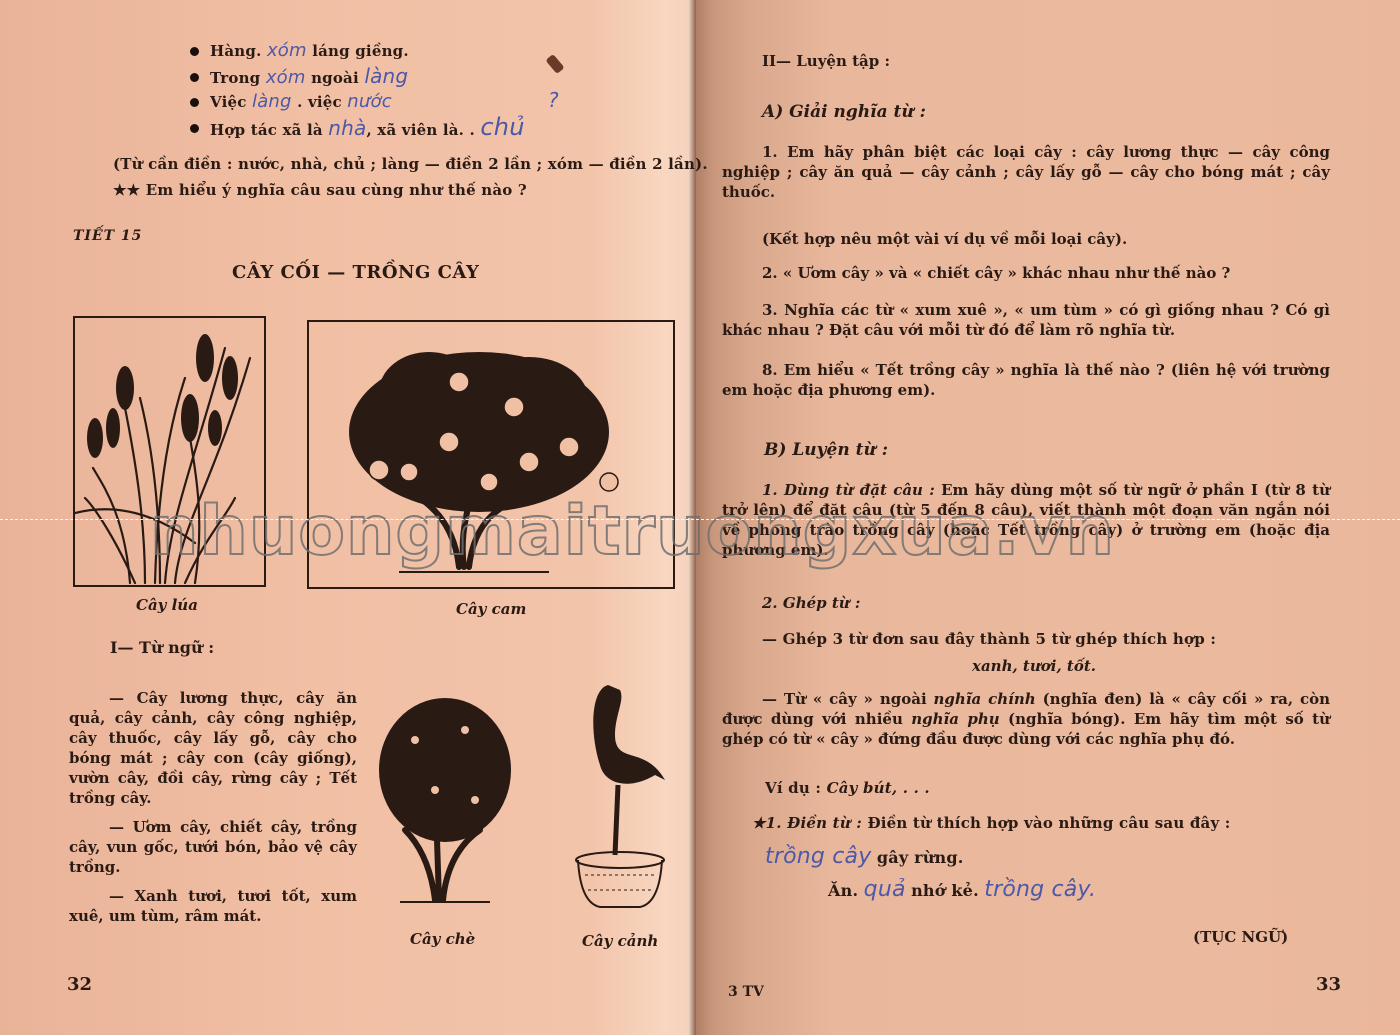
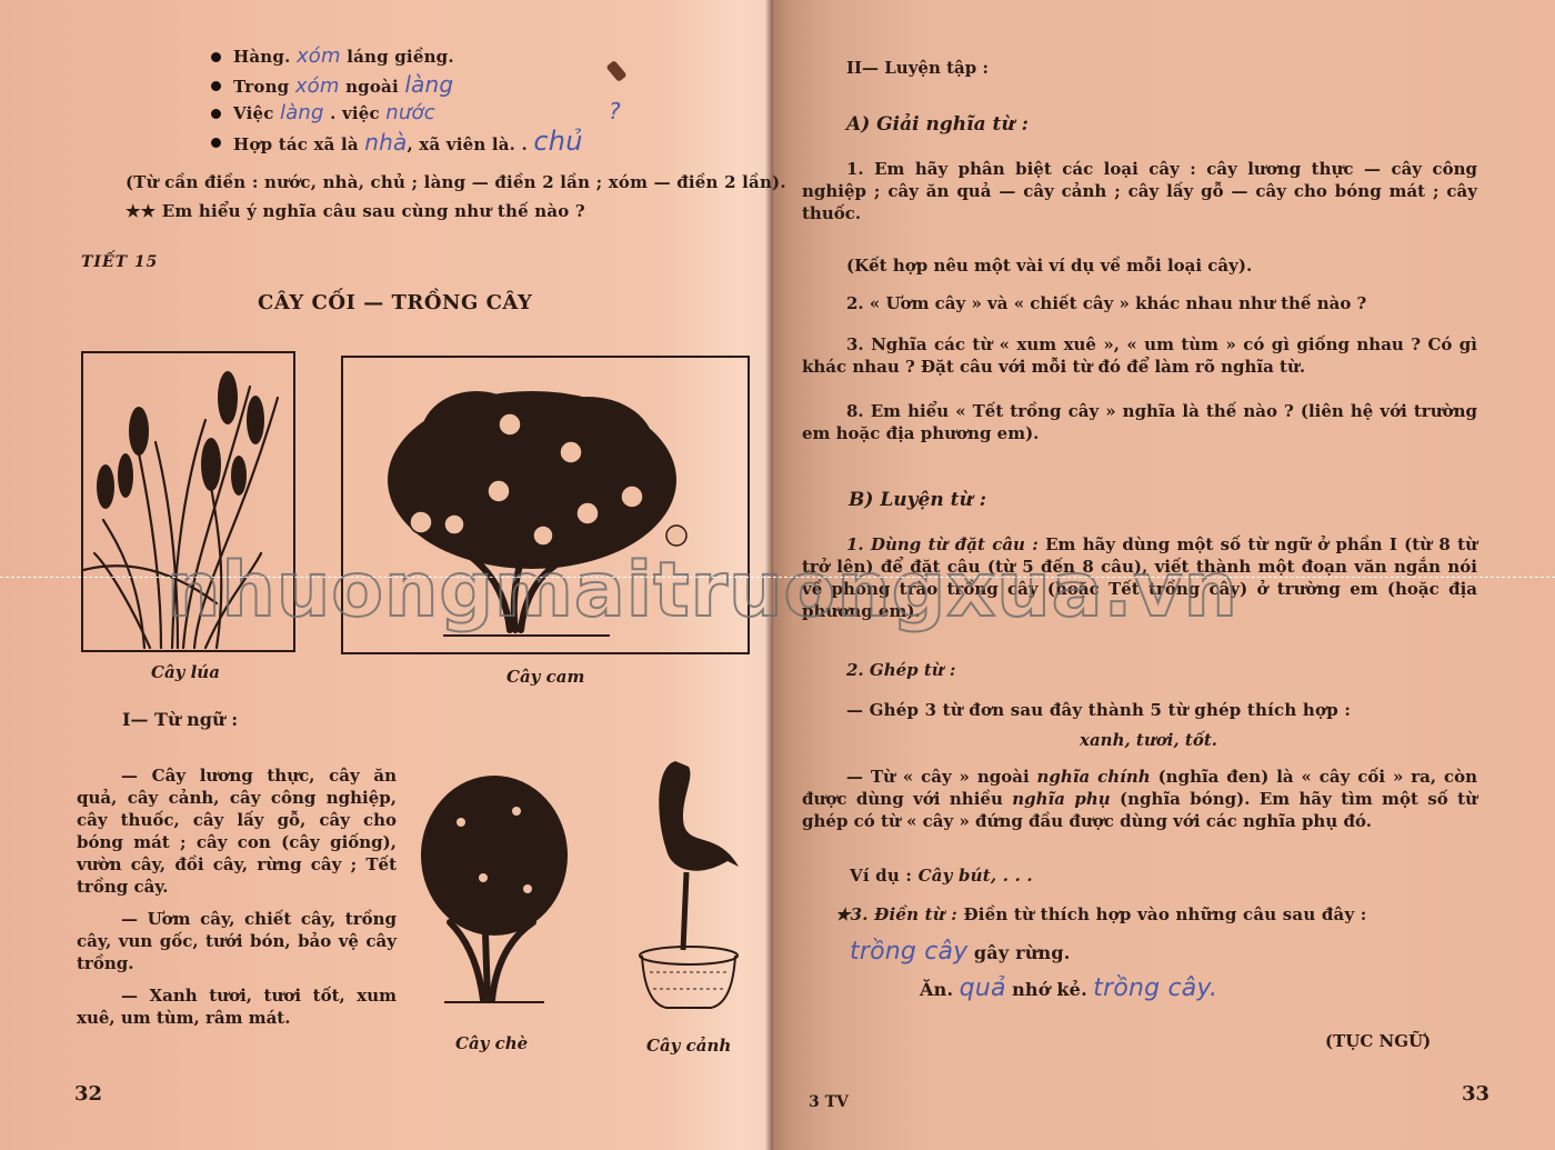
  Hàng. xóm láng giềng.
  Trong xóm ngoài làng
  Việc làng . việc nước
  Hợp tác xã là nhà, xã viên là. . chủ
  ?
  (Từ cần điền : nước, nhà, chủ ; làng — điền 2 lần ; xóm — điền 2 lần).
  ★★ Em hiểu ý nghĩa câu sau cùng như thế nào ?
  TIẾT 15
  CÂY CỐI — TRỒNG CÂY
  Cây lúa
  Cây cam
  I— Từ ngữ :
  — Cây lương thực, cây ăn quả, cây cảnh, cây công nghiệp, cây thuốc, cây lấy gỗ, cây cho bóng mát ; cây con (cây giống), vườn cây, đồi cây, rừng cây ; Tết trồng cây.
  — Ươm cây, chiết cây, trồng cây, vun gốc, tưới bón, bảo vệ cây trồng.
  — Xanh tươi, tươi tốt, xum xuê, um tùm, râm mát.
  Cây chè
  Cây cảnh
  32
  II— Luyện tập :
  A) Giải nghĩa từ :
  1. Em hãy phân biệt các loại cây : cây lương thực — cây công nghiệp ; cây ăn quả — cây cảnh ; cây lấy gỗ — cây cho bóng mát ; cây thuốc.
  (Kết hợp nêu một vài ví dụ về mỗi loại cây).
  2. « Ươm cây » và « chiết cây » khác nhau như thế nào ?
  3. Nghĩa các từ « xum xuê », « um tùm » có gì giống nhau ? Có gì khác nhau ? Đặt câu với mỗi từ đó để làm rõ nghĩa từ.
  8. Em hiểu « Tết trồng cây » nghĩa là thế nào ? (liên hệ với trường em hoặc địa phương em).
  B) Luyện từ :
  1. Dùng từ đặt câu : Em hãy dùng một số từ ngữ ở phần I (từ 8 từ trở lên) để đặt câu (từ 5 đến 8 câu), viết thành một đoạn văn ngắn nói về phong trào trồng cây (hoặc Tết trồng cây) ở trường em (hoặc địa phương em).
  2. Ghép từ :
  — Ghép 3 từ đơn sau đây thành 5 từ ghép thích hợp :
  xanh, tươi, tốt.
  — Từ « cây » ngoài nghĩa chính (nghĩa đen) là « cây cối » ra, còn được dùng với nhiều nghĩa phụ (nghĩa bóng). Em hãy tìm một số từ ghép có từ « cây » đứng đầu được dùng với các nghĩa phụ đó.
  Ví dụ : Cây bút, . . .
- ★1. Điền từ : Điền từ thích hợp vào những câu sau đây :
+ ★3. Điền từ : Điền từ thích hợp vào những câu sau đây :
  trồng cây gây rừng.
  Ăn. quả nhớ kẻ. trồng cây.
  (TỤC NGỮ)
  3 TV
  33
  nhuongmaitruongxua.vn
